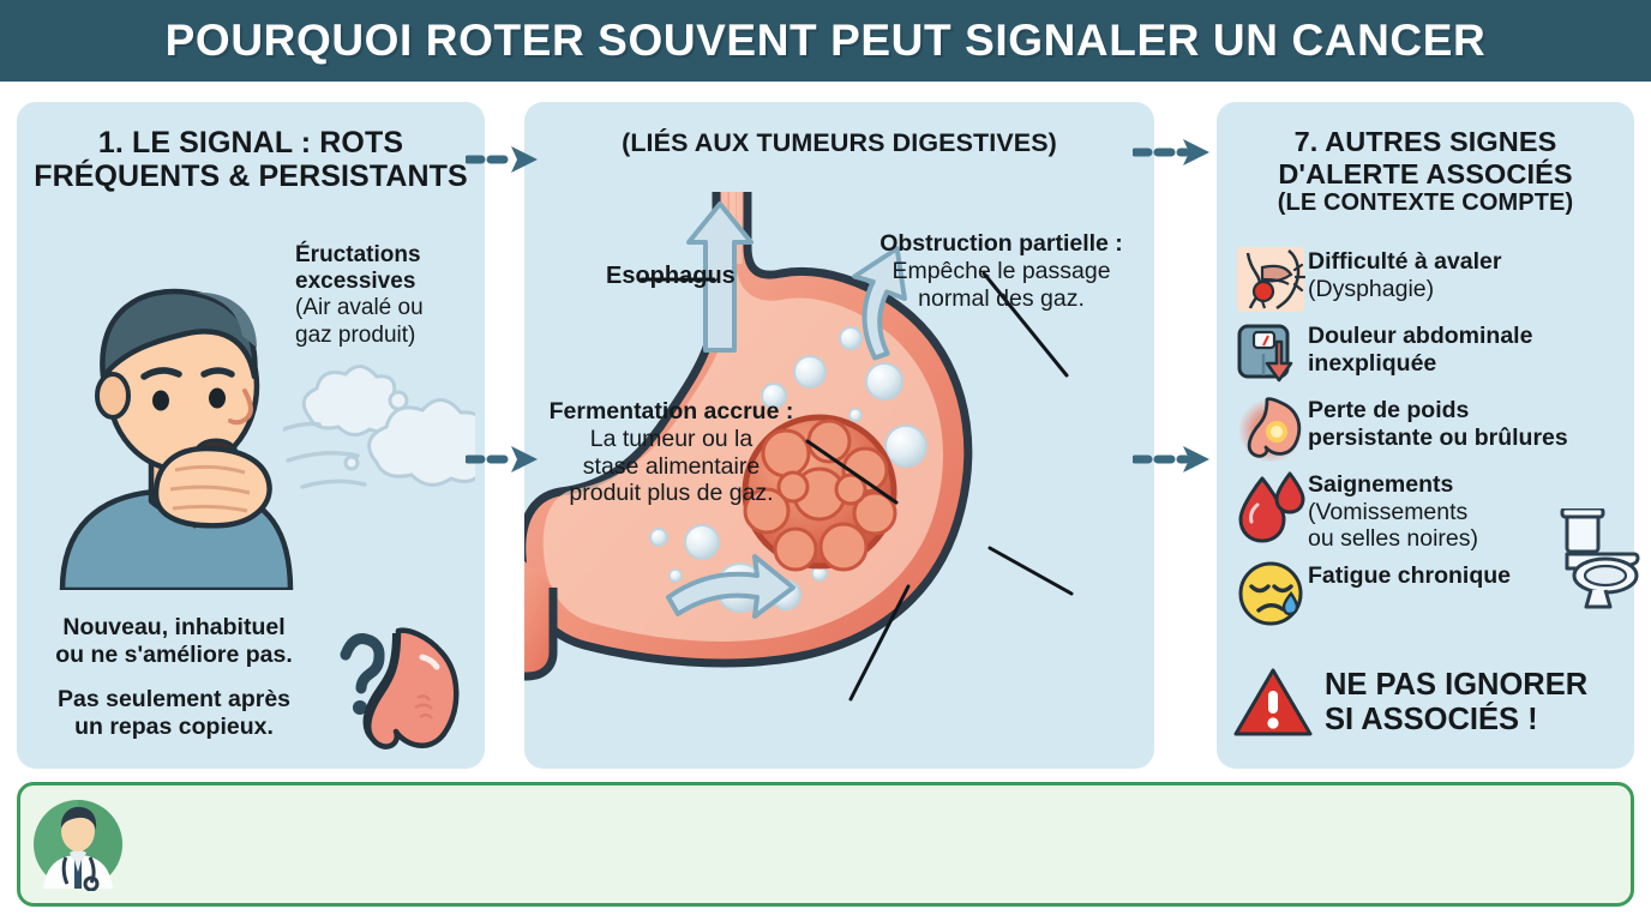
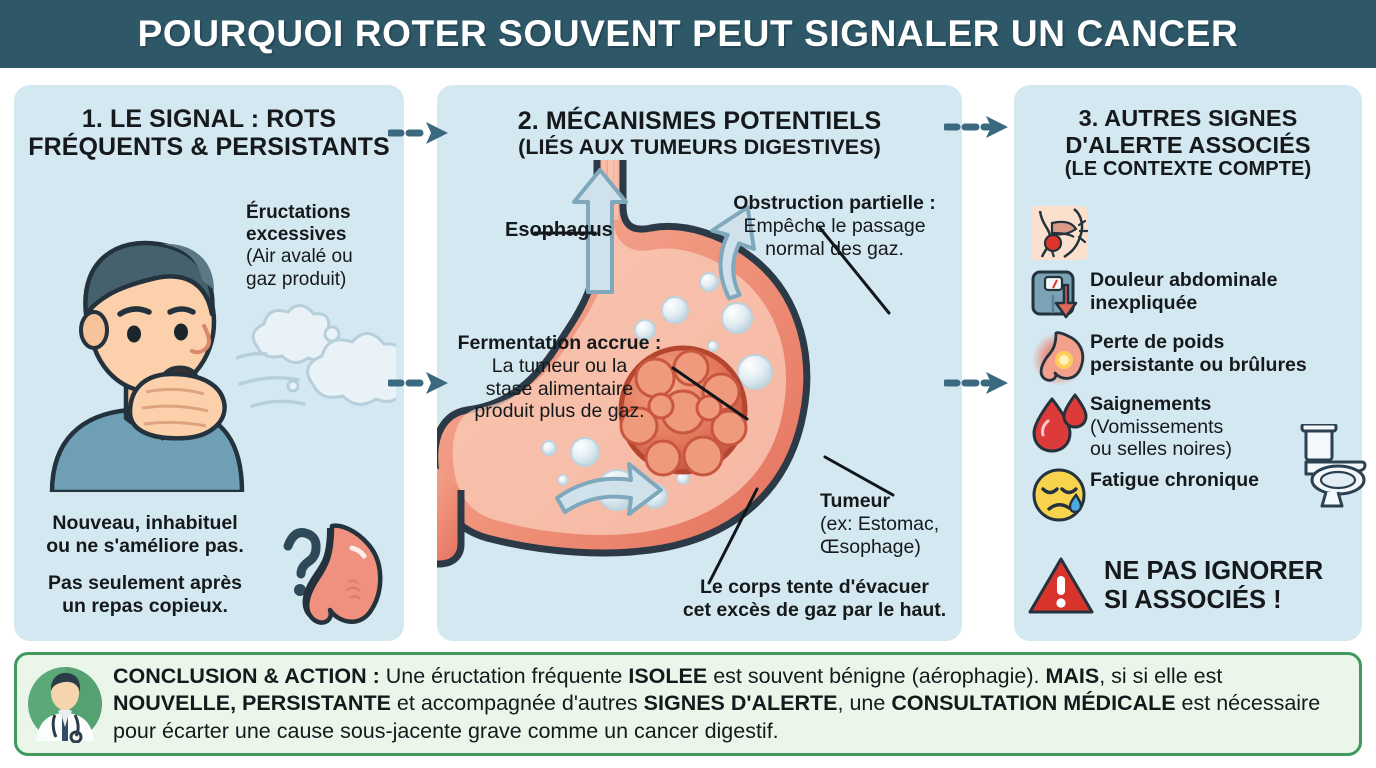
  POURQUOI ROTER SOUVENT PEUT SIGNALER UN CANCER
  1. LE SIGNAL : ROTS
  FRÉQUENTS & PERSISTANTS
  Éructations
  excessives
  (Air avalé ou
  gaz produit)
  Nouveau, inhabituel
  ou ne s'améliore pas.
  Pas seulement après
  un repas copieux.
+ 2. MÉCANISMES POTENTIELS
  (LIÉS AUX TUMEURS DIGESTIVES)
  Esophagus
  Obstruction partielle :
  Empêche le passage
  normal des gaz.
  Fermentation accrue :
  La tumeur ou la
  stase alimentaire
  produit plus de gaz.
+ Tumeur
+ (ex: Estomac,
+ Œsophage)
+ Le corps tente d'évacuer
+ cet excès de gaz par le haut.
- 7. AUTRES SIGNES
+ 3. AUTRES SIGNES
  D'ALERTE ASSOCIÉS
  (LE CONTEXTE COMPTE)
- Difficulté à avaler
- (Dysphagie)
  Douleur abdominale
  inexpliquée
  Perte de poids
  persistante ou brûlures
  Saignements
  (Vomissements
  ou selles noires)
  Fatigue chronique
  NE PAS IGNORER
  SI ASSOCIÉS !
+ CONCLUSION & ACTION : Une éructation fréquente ISOLEE est souvent bénigne (aérophagie). MAIS, si si elle est NOUVELLE, PERSISTANTE et accompagnée d'autres SIGNES D'ALERTE, une CONSULTATION MÉDICALE est nécessaire pour écarter une cause sous-jacente grave comme un cancer digestif.
